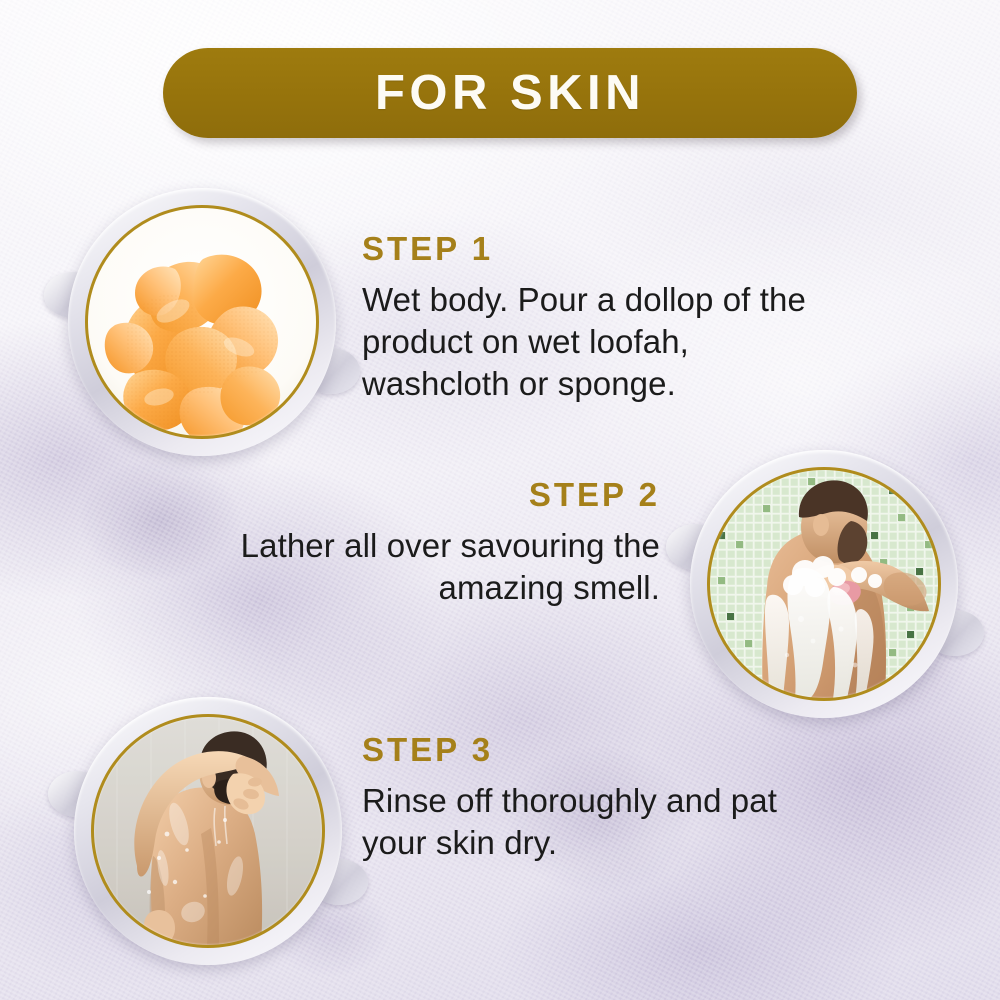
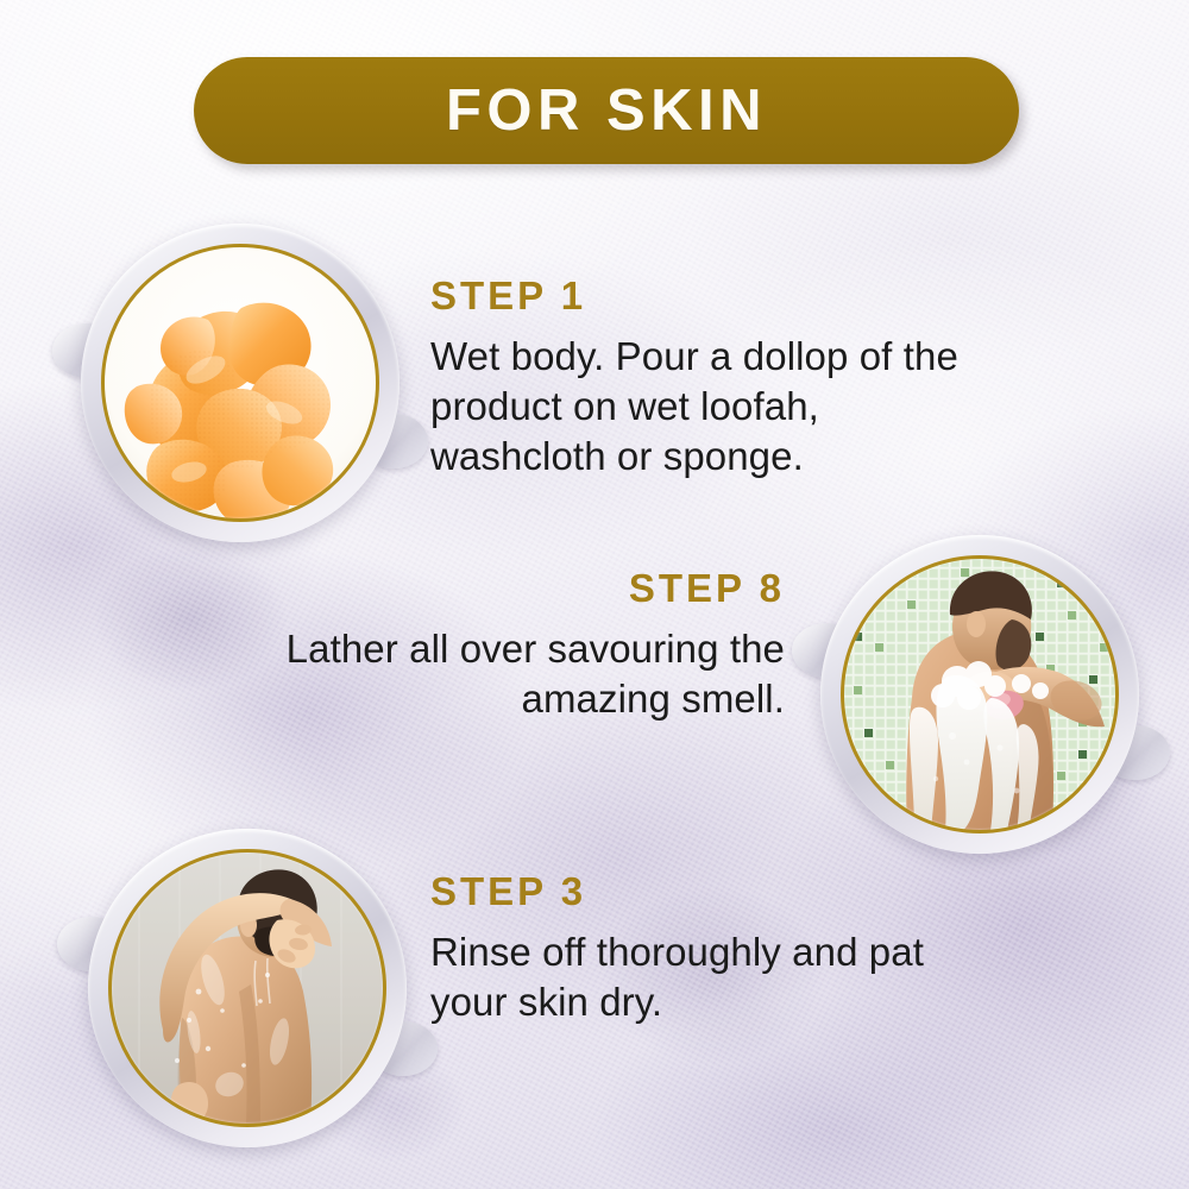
  FOR SKIN
  STEP 1
  Wet body. Pour a dollop of the
  product on wet loofah,
  washcloth or sponge.
- STEP 2
+ STEP 8
  Lather all over savouring the
  amazing smell.
  STEP 3
  Rinse off thoroughly and pat
  your skin dry.
